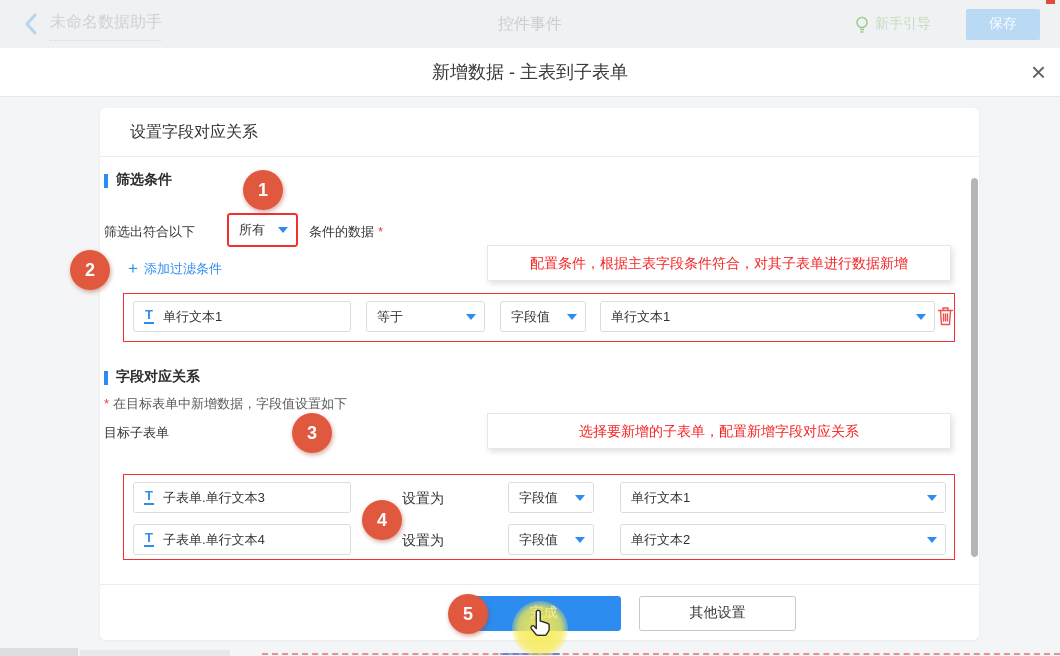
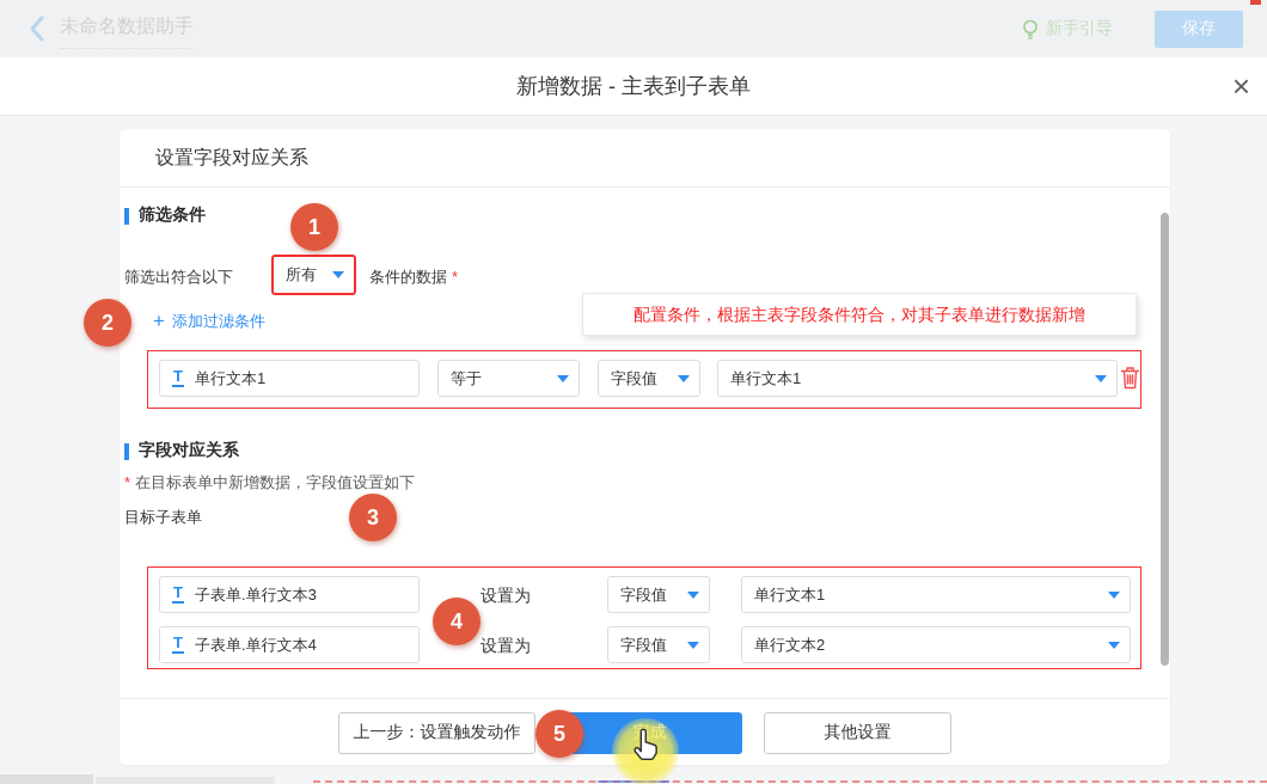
  未命名数据助手
- 控件事件
  新手引导
  保存
  新增数据 - 主表到子表单
  ×
  设置字段对应关系
  筛选条件
  筛选出符合以下
  所有
  条件的数据 *
  +
  添加过滤条件
  配置条件，根据主表字段条件符合，对其子表单进行数据新增
  T
  单行文本1
  等于
  字段值
  单行文本1
  字段对应关系
  * 在目标表单中新增数据，字段值设置如下
  目标子表单
- 选择要新增的子表单，配置新增字段对应关系
  T
  子表单.单行文本3
  设置为
  字段值
  单行文本1
  T
  子表单.单行文本4
  设置为
  字段值
  单行文本2
+ 上一步：设置触发动作
  其他设置
  1
  2
  3
  4
  5
